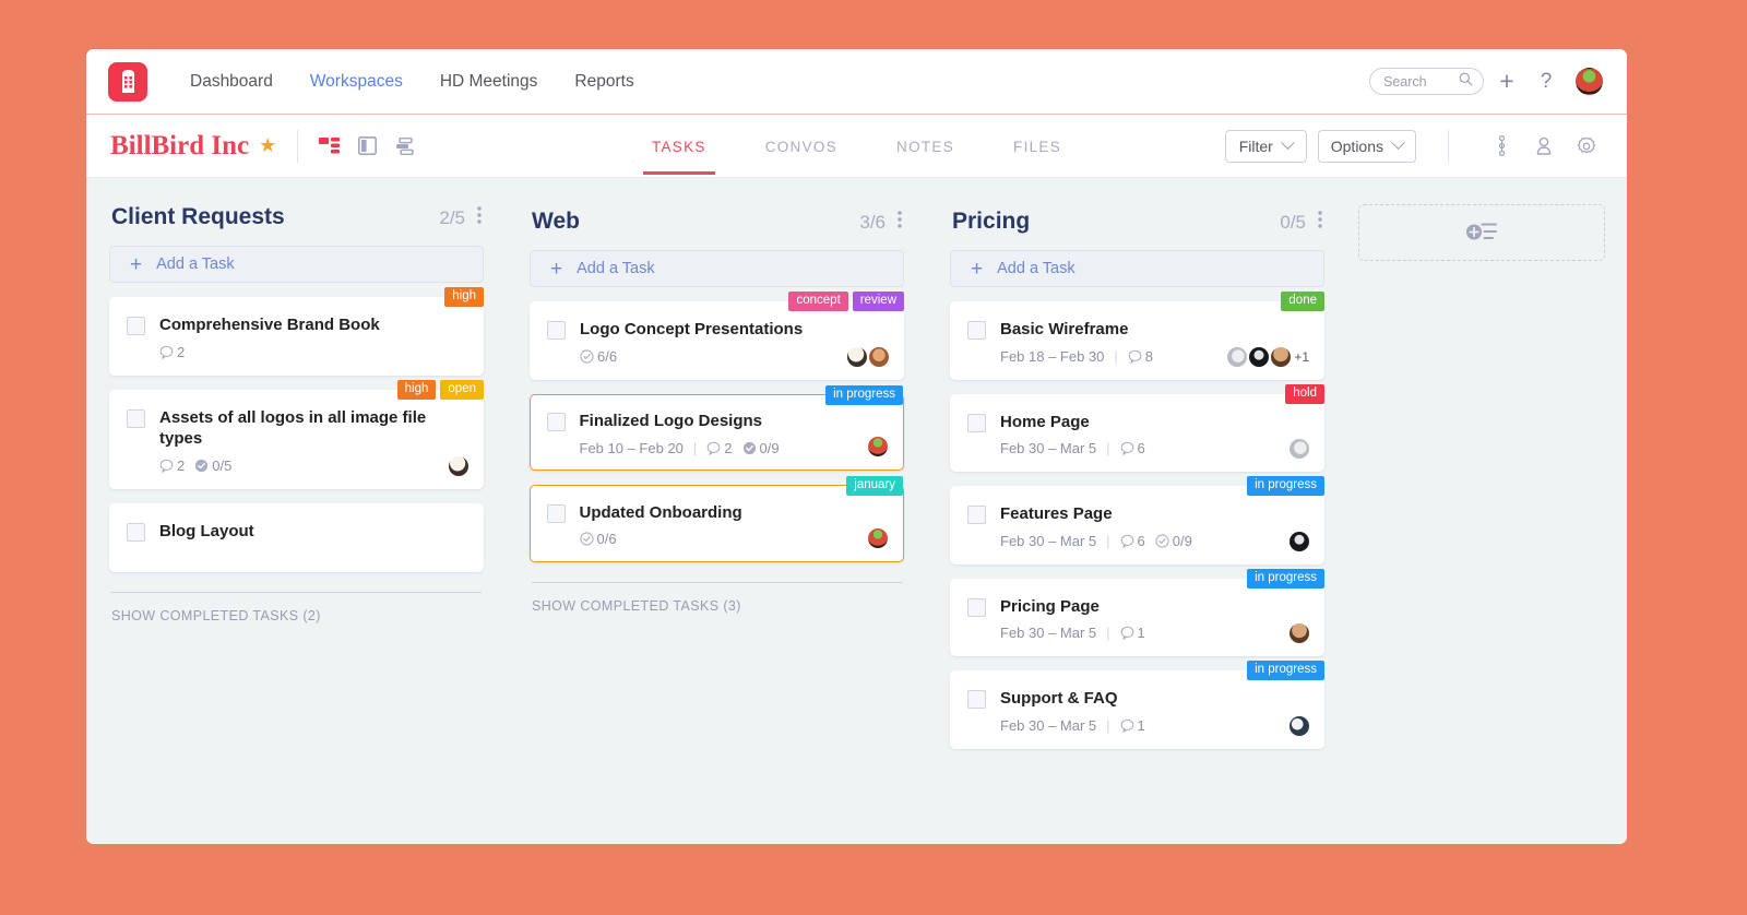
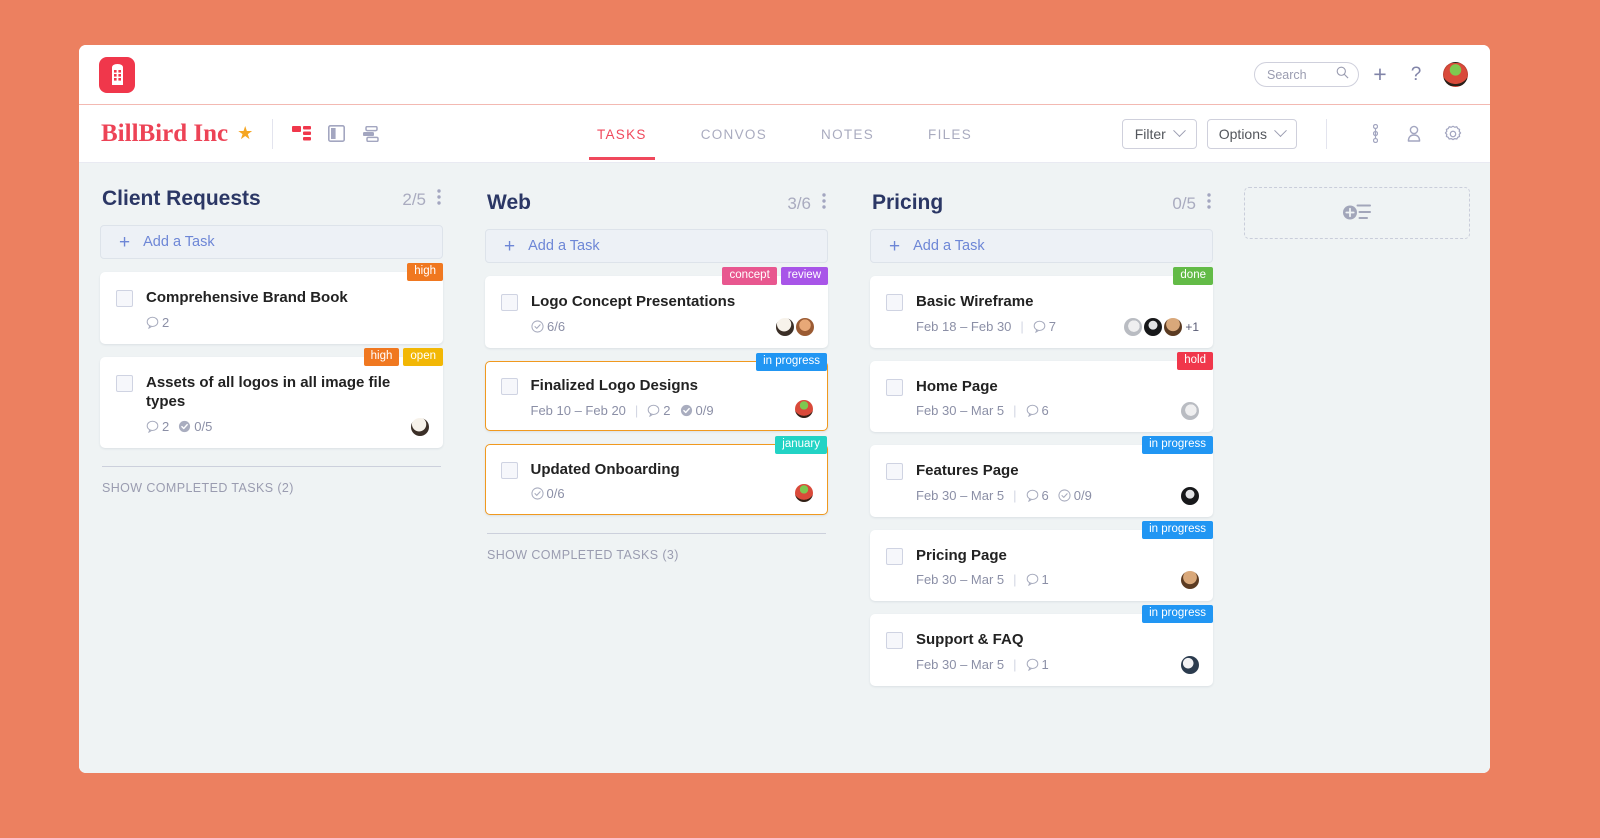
- Dashboard
- Workspaces
- HD Meetings
- Reports
  Search
  +
  ?
  BillBird Inc
  ★
  TASKS
  CONVOS
  NOTES
  FILES
  Filter
  Options
  Client Requests
  2/5
  +
  Add a Task
  high
  Comprehensive Brand Book
  2
  high
  open
  Assets of all logos in all image file types
  2
  0/5
- Blog Layout
  SHOW COMPLETED TASKS (2)
  Web
  3/6
  +
  Add a Task
  concept
  review
  Logo Concept Presentations
  6/6
  in progress
  Finalized Logo Designs
  Feb 10 – Feb 20
  |
  2
  0/9
  january
  Updated Onboarding
  0/6
  SHOW COMPLETED TASKS (3)
  Pricing
  0/5
  +
  Add a Task
  done
  Basic Wireframe
  Feb 18 – Feb 30
  |
- 8
+ 7
  +1
  hold
  Home Page
  Feb 30 – Mar 5
  |
  6
  in progress
  Features Page
  Feb 30 – Mar 5
  |
  6
  0/9
  in progress
  Pricing Page
  Feb 30 – Mar 5
  |
  1
  in progress
  Support & FAQ
  Feb 30 – Mar 5
  |
  1
